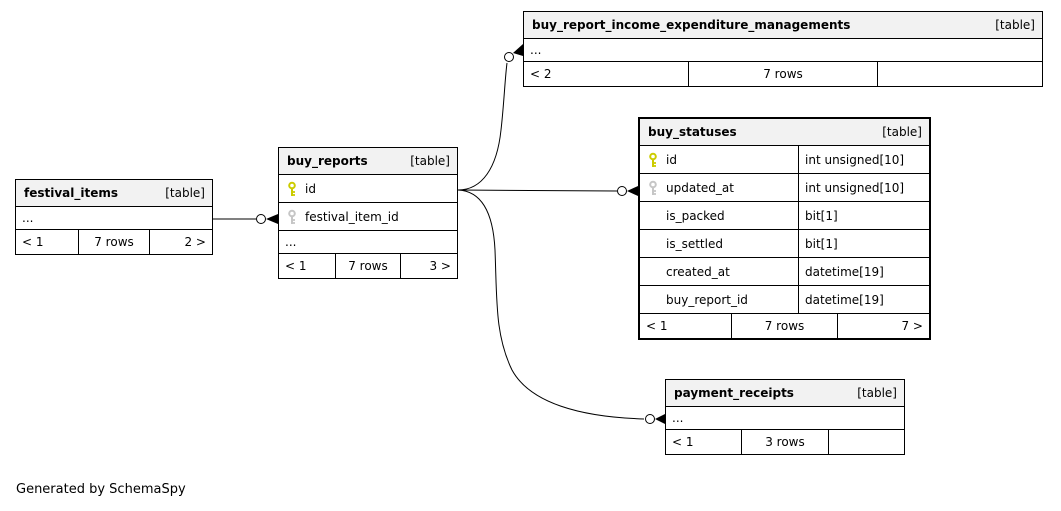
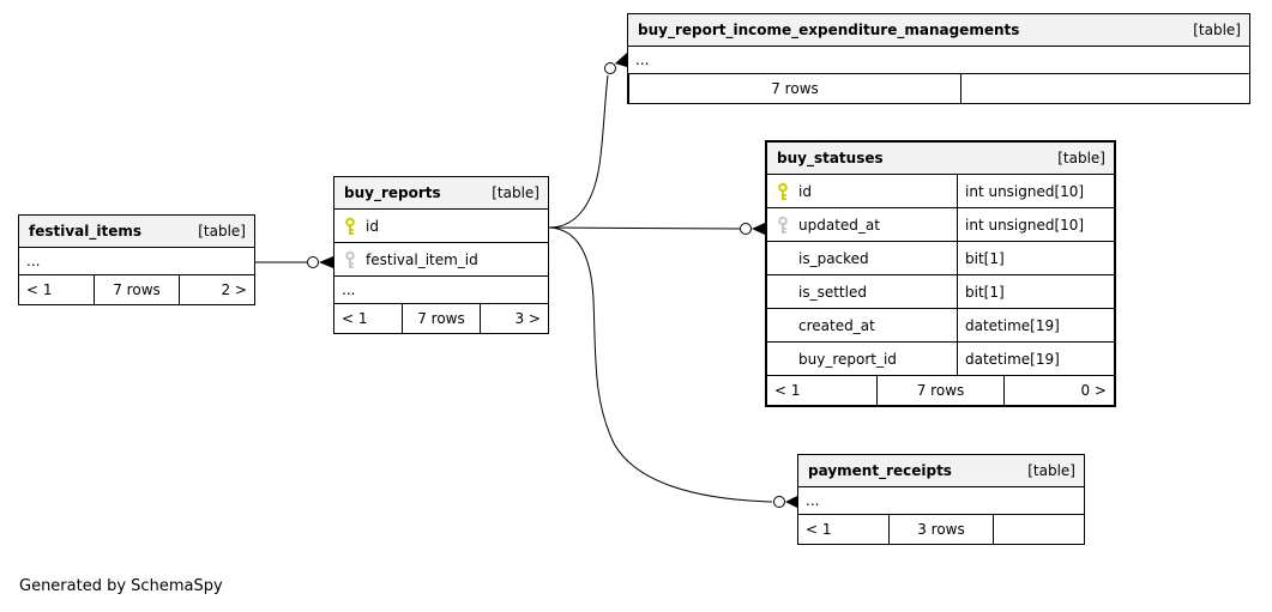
  buy_report_income_expenditure_managements
  [table]
  ...
- < 2
  7 rows
  festival_items
  [table]
  ...
  < 1
  7 rows
  2 >
  buy_reports
  [table]
  id
  festival_item_id
  ...
  < 1
  7 rows
  3 >
  buy_statuses
  [table]
  id
  int unsigned[10]
  updated_at
  int unsigned[10]
  is_packed
  bit[1]
  is_settled
  bit[1]
  created_at
  datetime[19]
  buy_report_id
  datetime[19]
  < 1
  7 rows
- 7 >
+ 0 >
  payment_receipts
  [table]
  ...
  < 1
  3 rows
  Generated by SchemaSpy
